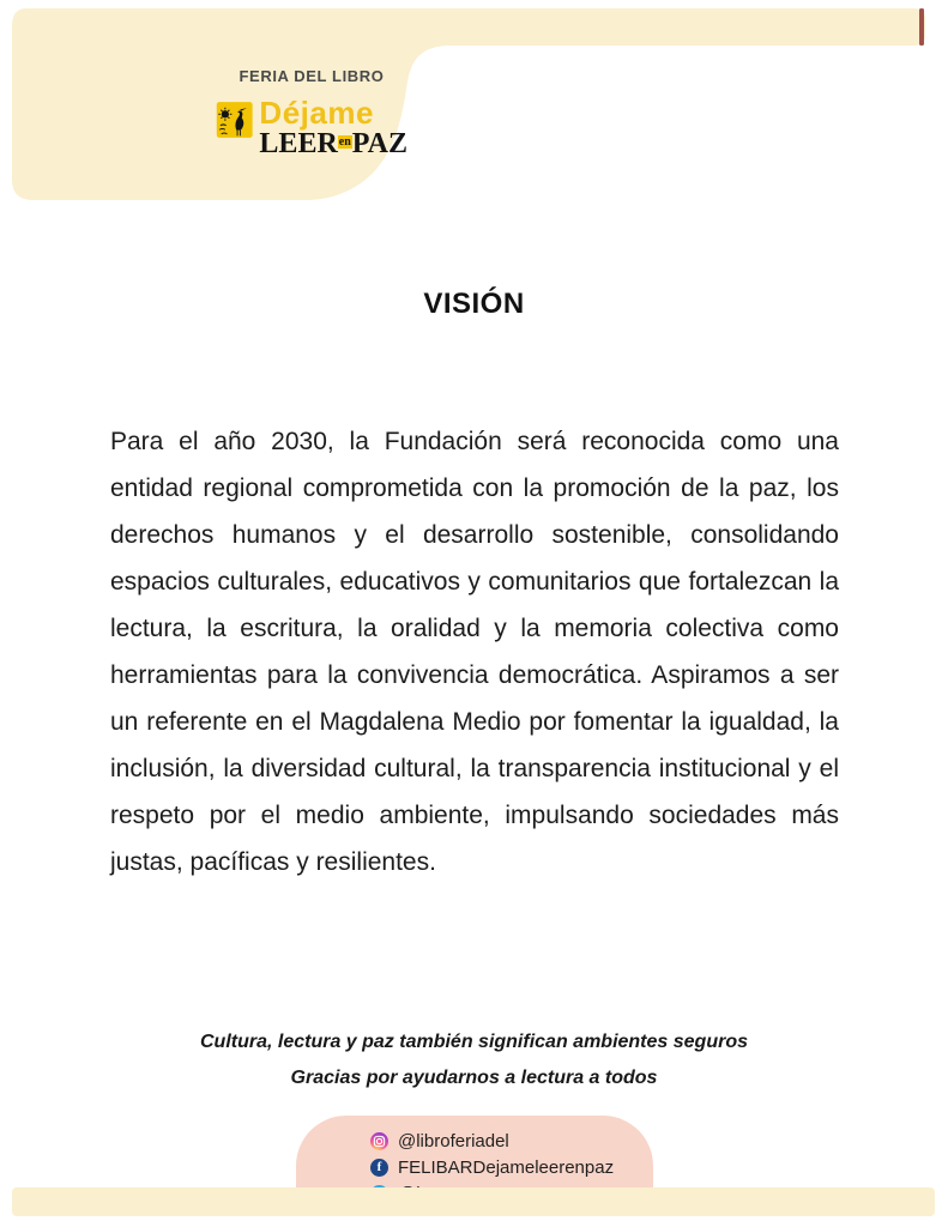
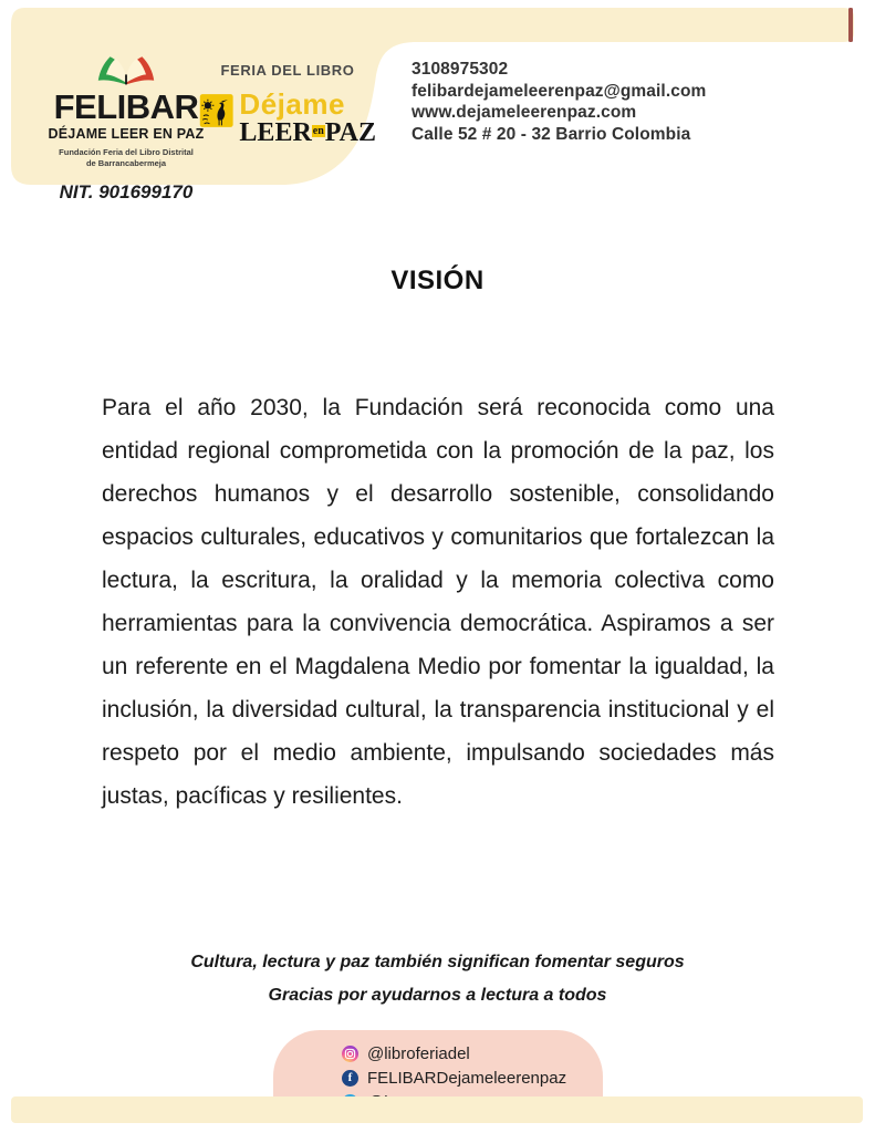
+ FELIBAR
+ DÉJAME LEER EN PAZ
+ Fundación Feria del Libro Distrital
+ de Barrancabermeja
+ NIT. 901699170
  FERIA DEL LIBRO
  Déjame
  LEERenPAZ
+ 3108975302
+ felibardejameleerenpaz@gmail.com
+ www.dejameleerenpaz.com
+ Calle 52 # 20 - 32 Barrio Colombia
  VISIÓN
  Para el año 2030, la Fundación será reconocida como una entidad regional comprometida con la promoción de la paz, los derechos humanos y el desarrollo sostenible, consolidando espacios culturales, educativos y comunitarios que fortalezcan la lectura, la escritura, la oralidad y la memoria colectiva como herramientas para la convivencia democrática. Aspiramos a ser un referente en el Magdalena Medio por fomentar la igualdad, la inclusión, la diversidad cultural, la transparencia institucional y el respeto por el medio ambiente, impulsando sociedades más justas, pacíficas y resilientes.
- Cultura, lectura y paz también significan ambientes seguros
+ Cultura, lectura y paz también significan fomentar seguros
  Gracias por ayudarnos a lectura a todos
  @libroferiadel
  f
  FELIBARDejameleerenpaz
